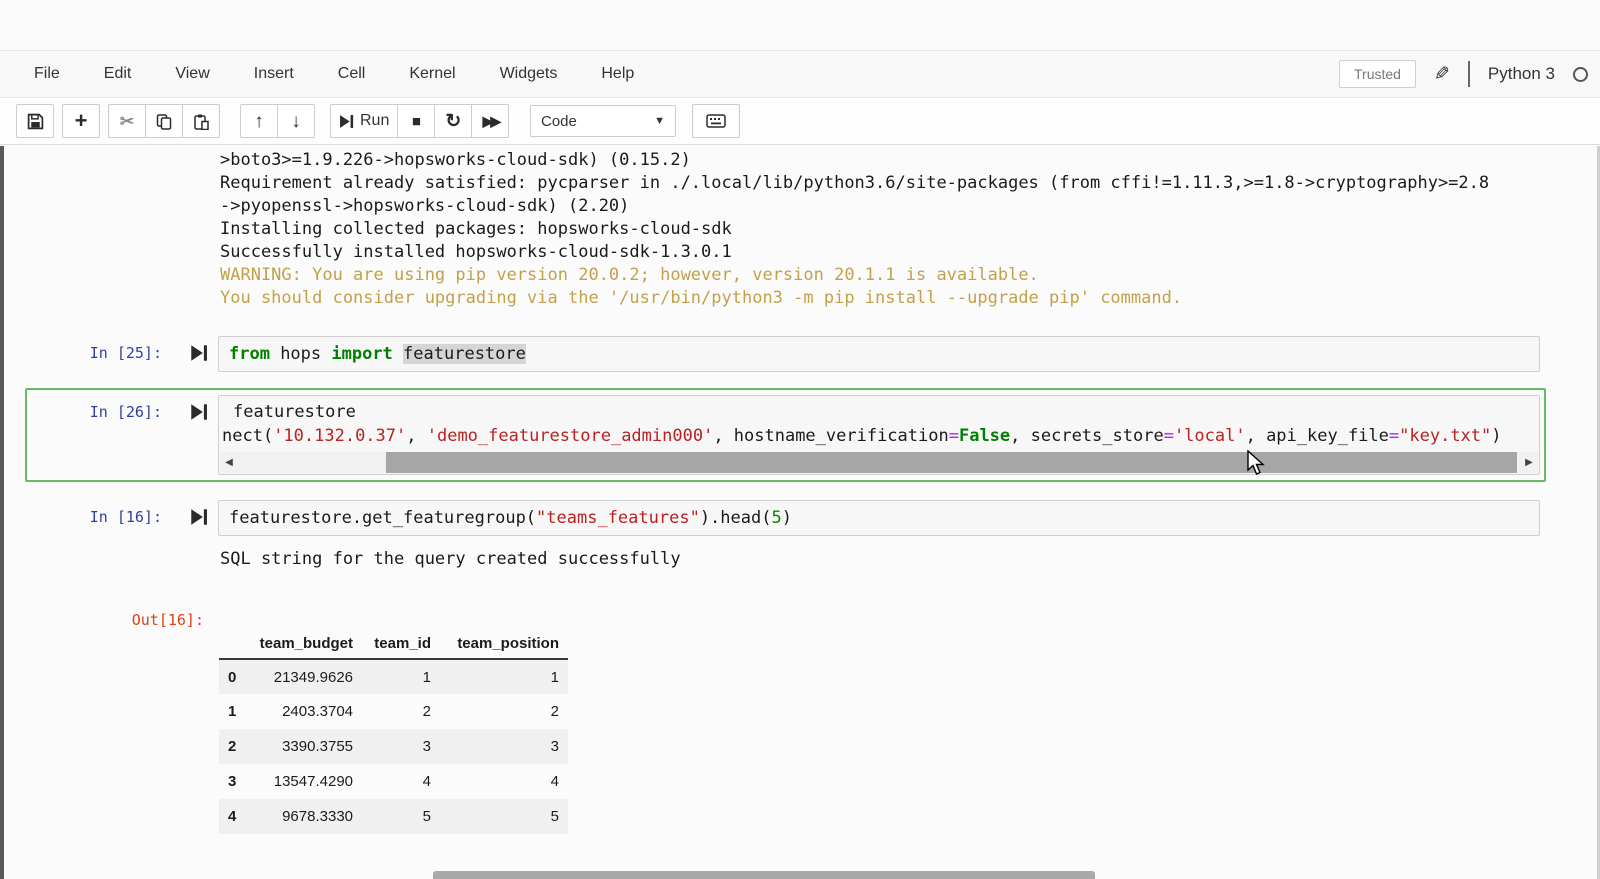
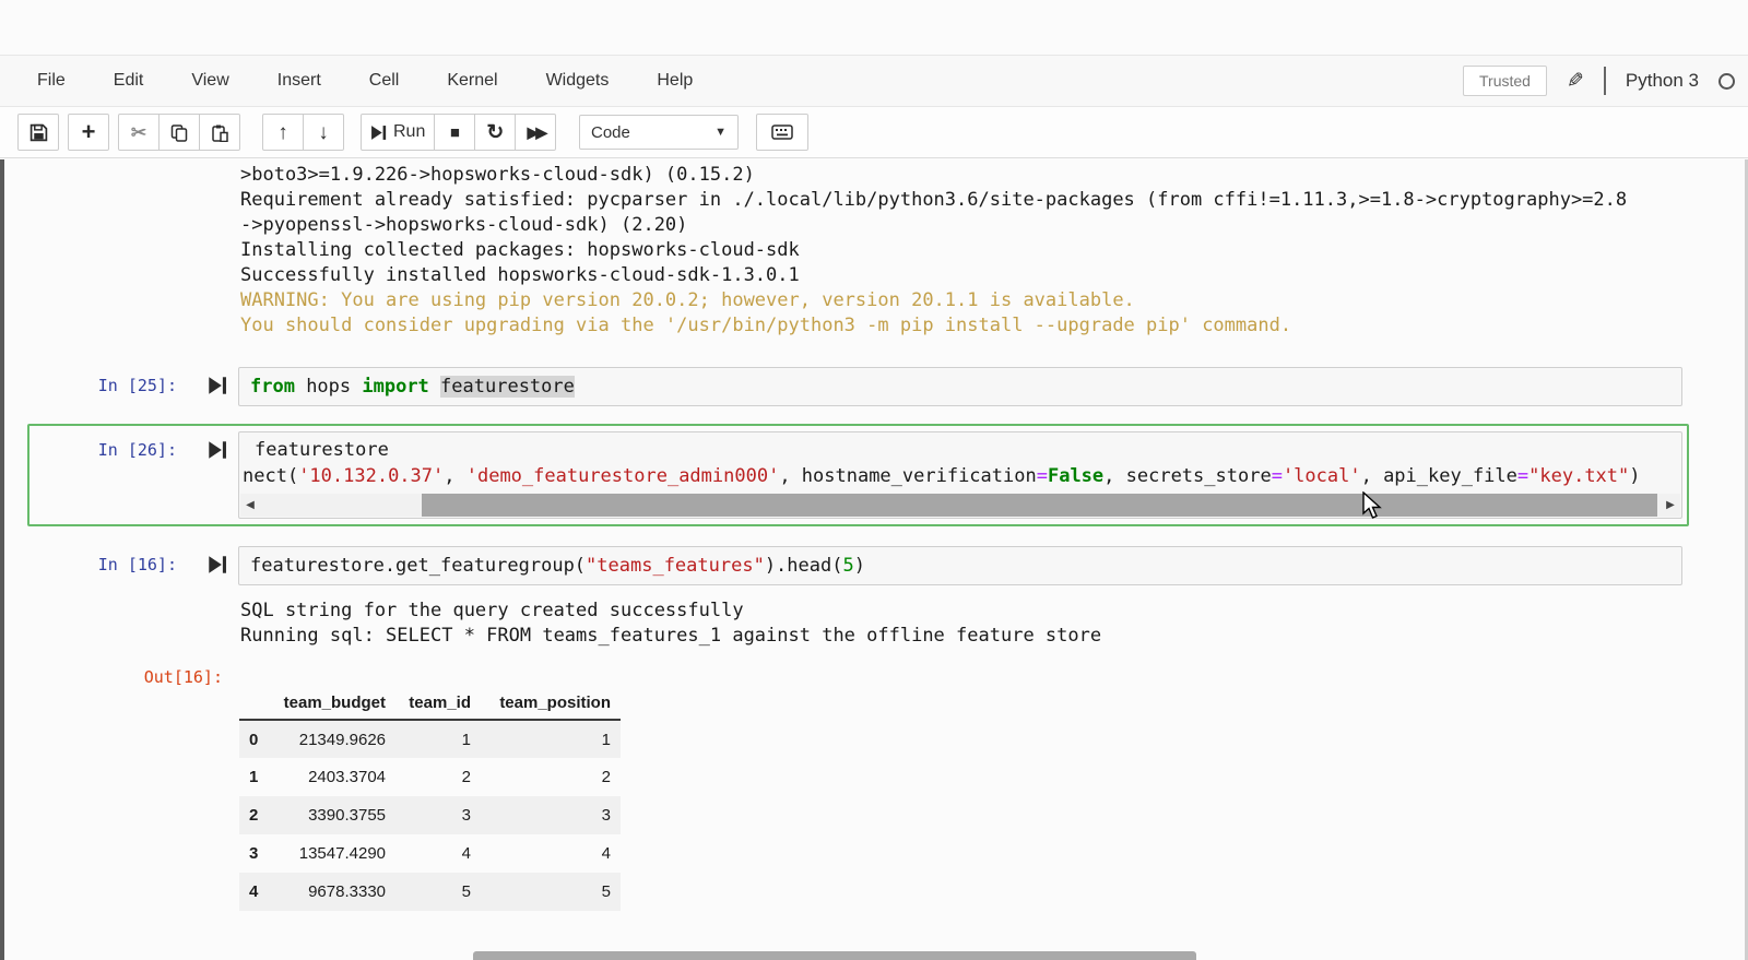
  File
  Edit
  View
  Insert
  Cell
  Kernel
  Widgets
  Help
  Trusted
  Python 3
  +
  ✂
  ↑
  ↓
  Run
  ■
  ↻
  ▶▶
  Code
  ▼
  >boto3>=1.9.226->hopsworks-cloud-sdk) (0.15.2)
  Requirement already satisfied: pycparser in ./.local/lib/python3.6/site-packages (from cffi!=1.11.3,>=1.8->cryptography>=2.8
  ->pyopenssl->hopsworks-cloud-sdk) (2.20)
  Installing collected packages: hopsworks-cloud-sdk
  Successfully installed hopsworks-cloud-sdk-1.3.0.1
  WARNING: You are using pip version 20.0.2; however, version 20.1.1 is available.
  You should consider upgrading via the '/usr/bin/python3 -m pip install --upgrade pip' command.
  In [25]:
  from hops import featurestore
  In [26]:
  featurestore
  nect('10.132.0.37', 'demo_featurestore_admin000', hostname_verification=False, secrets_store='local', api_key_file="key.txt")
  ◀
  ▶
  In [16]:
  featurestore.get_featuregroup("teams_features").head(5)
  SQL string for the query created successfully
+ Running sql: SELECT * FROM teams_features_1 against the offline feature store
  Out[16]:
  	team_budget	team_id	team_position
  0	21349.9626	1	1
  1	2403.3704	2	2
  2	3390.3755	3	3
  3	13547.4290	4	4
  4	9678.3330	5	5
